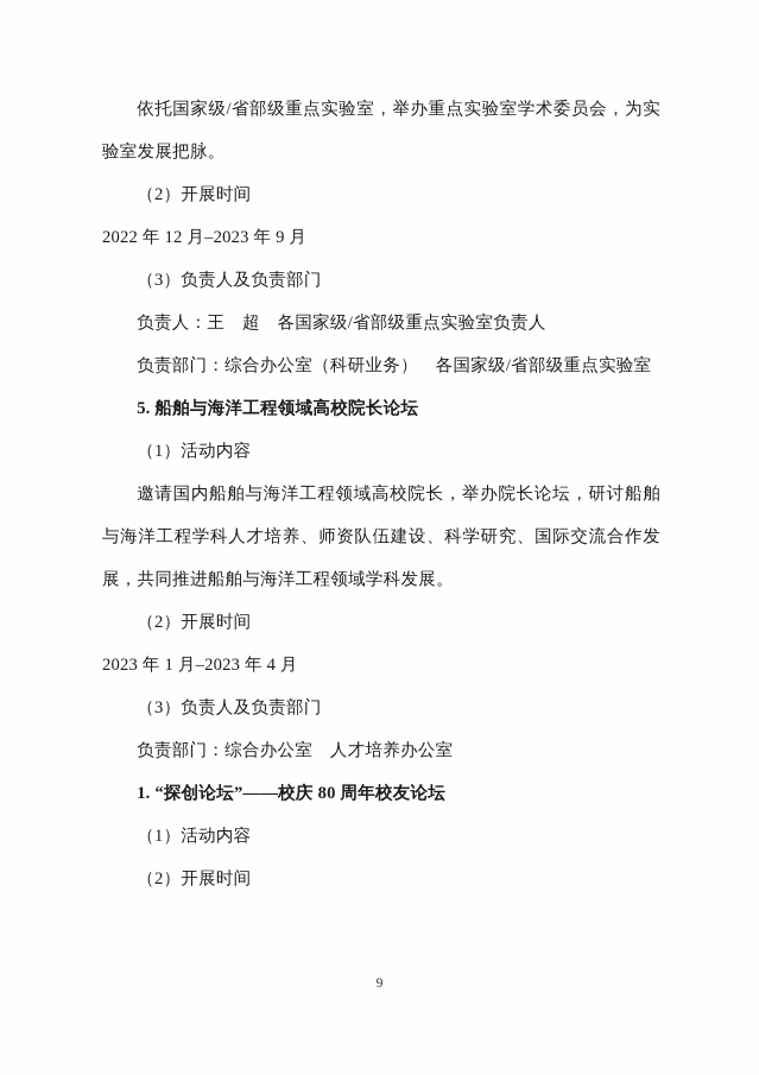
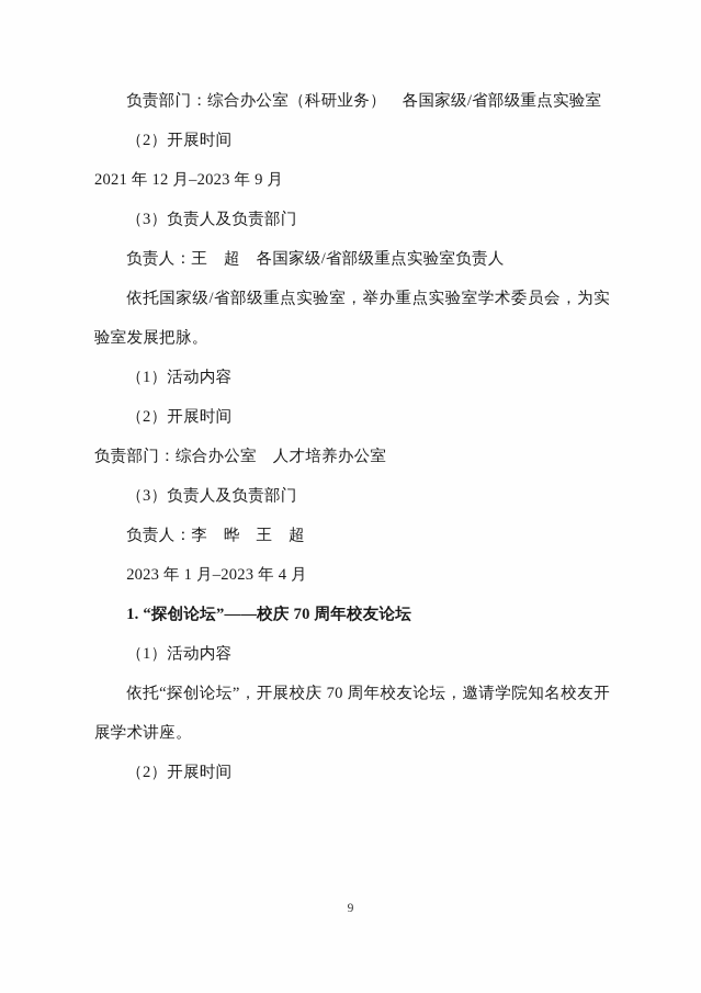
- 依托国家级/省部级重点实验室，举办重点实验室学术委员会，为实验室发展把脉。
+ 负责部门：综合办公室（科研业务） 各国家级/省部级重点实验室
  （2）开展时间
- 2022 年 12 月–2023 年 9 月
+ 2021 年 12 月–2023 年 9 月
  （3）负责人及负责部门
  负责人：王 超 各国家级/省部级重点实验室负责人
- 负责部门：综合办公室（科研业务） 各国家级/省部级重点实验室
+ 依托国家级/省部级重点实验室，举办重点实验室学术委员会，为实验室发展把脉。
- 5. 船舶与海洋工程领域高校院长论坛
  （1）活动内容
- 邀请国内船舶与海洋工程领域高校院长，举办院长论坛，研讨船舶与海洋工程学科人才培养、师资队伍建设、科学研究、国际交流合作发展，共同推进船舶与海洋工程领域学科发展。
  （2）开展时间
- 2023 年 1 月–2023 年 4 月
+ 负责部门：综合办公室 人才培养办公室
  （3）负责人及负责部门
+ 负责人：李 晔 王 超
- 负责部门：综合办公室 人才培养办公室
+ 2023 年 1 月–2023 年 4 月
- 1. “探创论坛”——校庆 80 周年校友论坛
+ 1. “探创论坛”——校庆 70 周年校友论坛
  （1）活动内容
+ 依托“探创论坛”，开展校庆 70 周年校友论坛，邀请学院知名校友开展学术讲座。
  （2）开展时间
  9
